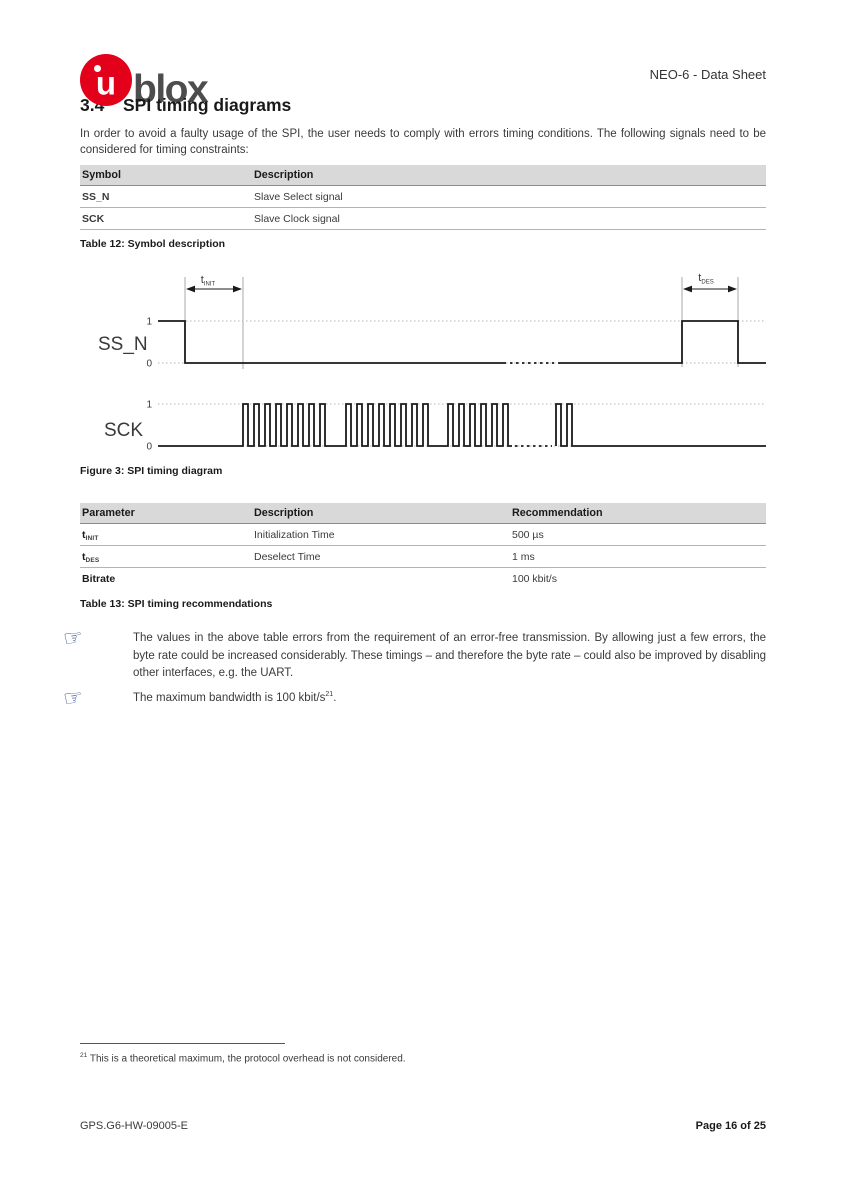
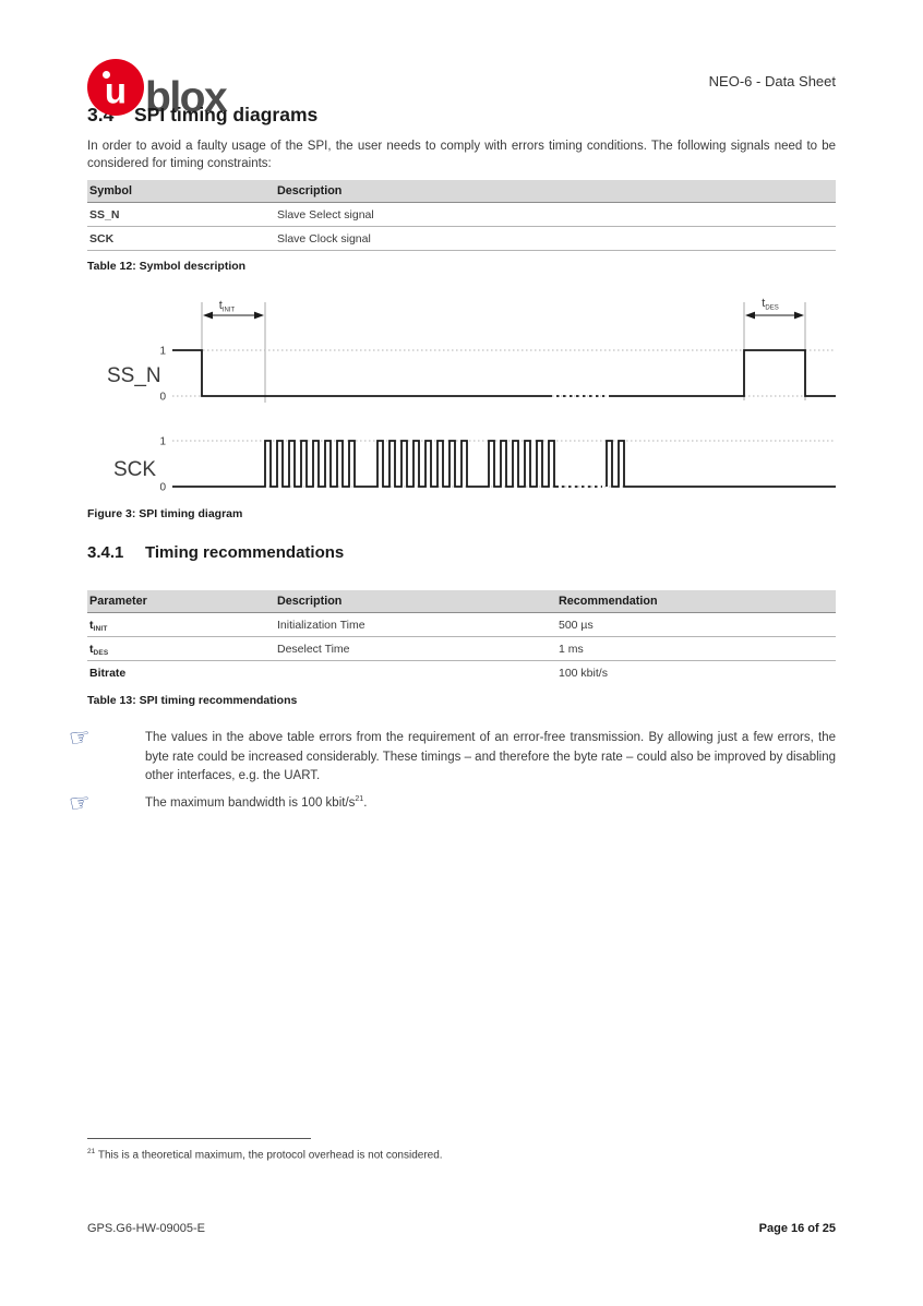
  u
  blox
  NEO-6 - Data Sheet
  SPI timing diagrams
  In order to avoid a faulty usage of the SPI, the user needs to comply with errors timing conditions. The following signals need to be considered for timing constraints:
  Symbol	Description
  SS_N	Slave Select signal
  SCK	Slave Clock signal
  Table 12: Symbol description
  1
  0
  SS_N
  1
  0
  SCK
  Figure 3: SPI timing diagram
+ 3.4.1
+ Timing recommendations
  Parameter	Description	Recommendation
  t	Initialization Time	500 µs
  t	Deselect Time	1 ms
  Bitrate		100 kbit/s
  Table 13: SPI timing recommendations
  The values in the above table errors from the requirement of an error-free transmission. By allowing just a few errors, the byte rate could be increased considerably. These timings – and therefore the byte rate – could also be improved by disabling other interfaces, e.g. the UART.
  The maximum bandwidth is 100 kbit/s .
  This is a theoretical maximum, the protocol overhead is not considered.
  GPS.G6-HW-09005-E
  Page 16 of 25
